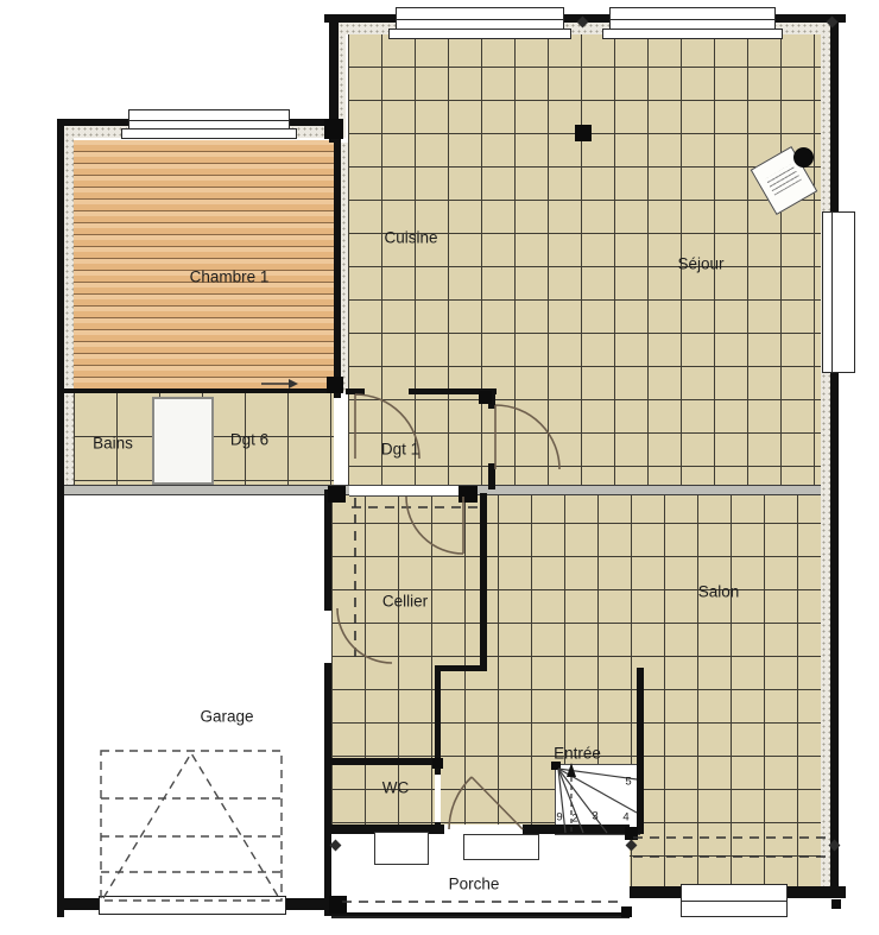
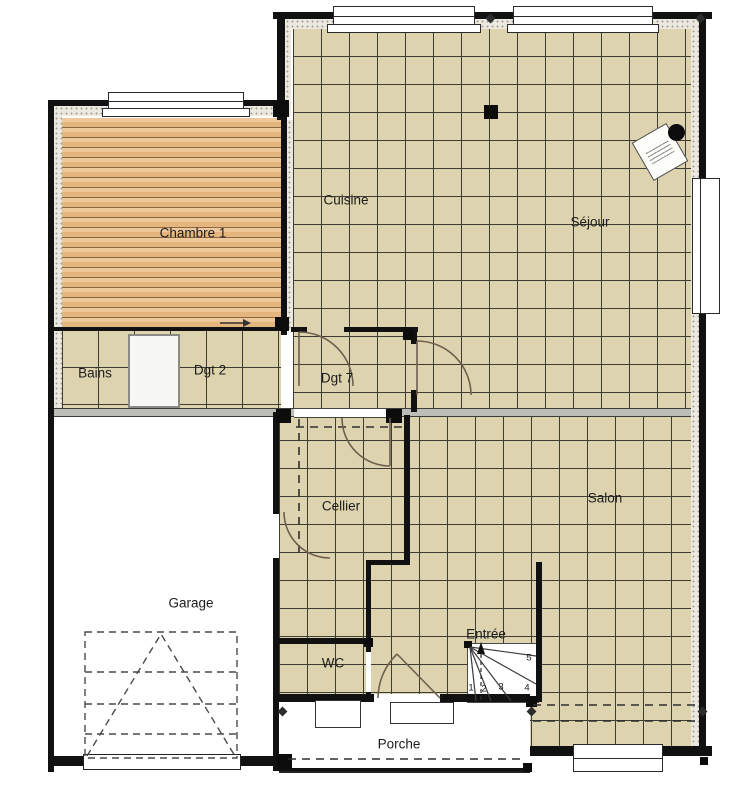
  Cuisine
  Séjour
  Chambre 1
  Bains
- Dgt 6
+ Dgt 2
- Dgt 1
+ Dgt 7
  Cellier
  Salon
  Garage
  WC
  Entrée
  Porche
- 9
+ 1
  2
  3
  4
  5
